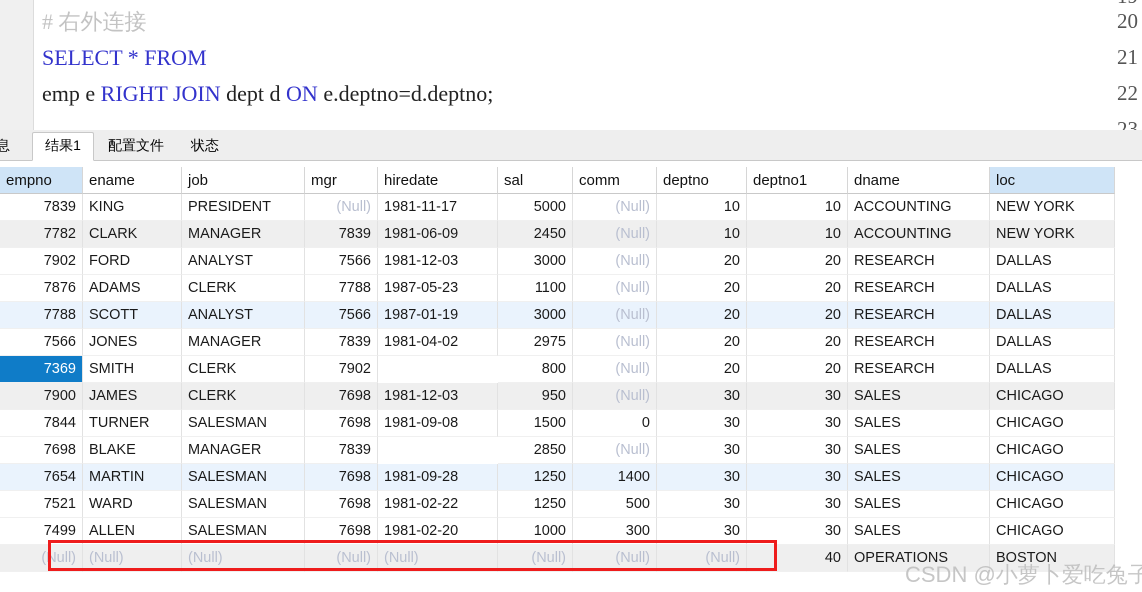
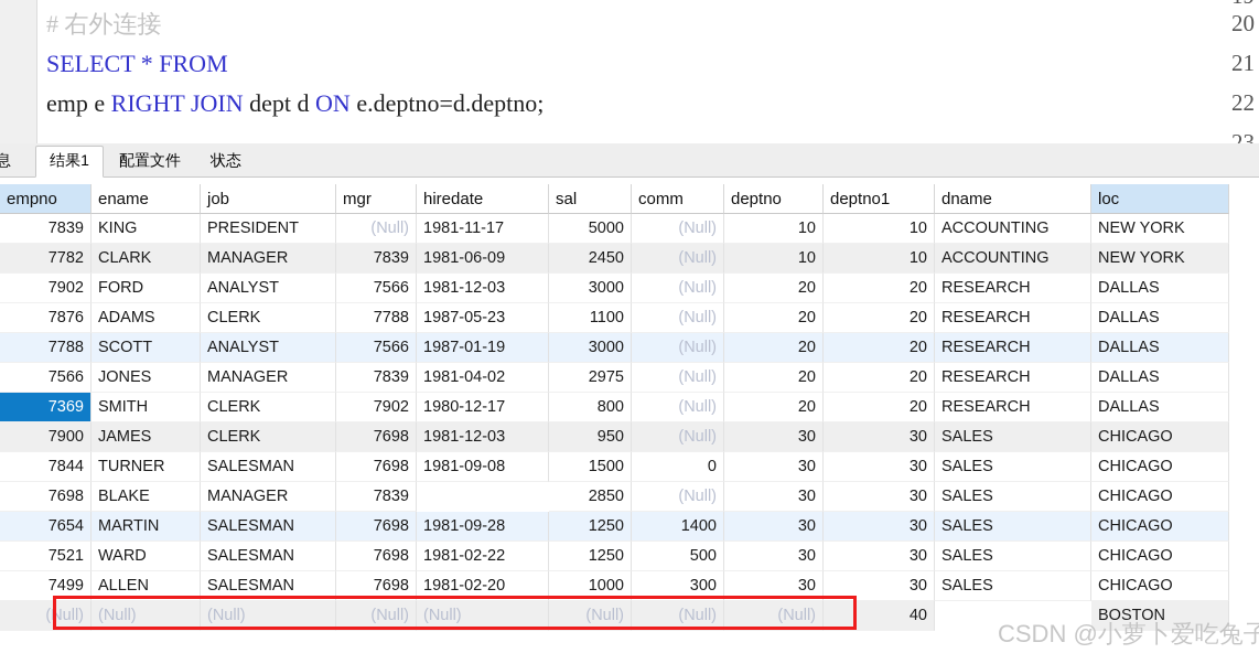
  20
  21
  22
  23
  # 右外连接
  SELECT * FROM
  emp e RIGHT JOIN dept d ON e.deptno=d.deptno;
  息
  结果1
  配置文件
  状态
  empno
  ename
  job
  mgr
  hiredate
  sal
  comm
  deptno
  deptno1
  dname
  loc
  7839
  KING
  PRESIDENT
  (Null)
  1981-11-17
  5000
  (Null)
  10
  10
  ACCOUNTING
  NEW YORK
  7782
  CLARK
  MANAGER
  7839
  1981-06-09
  2450
  (Null)
  10
  10
  ACCOUNTING
  NEW YORK
  7902
  FORD
  ANALYST
  7566
  1981-12-03
  3000
  (Null)
  20
  20
  RESEARCH
  DALLAS
  7876
  ADAMS
  CLERK
  7788
  1987-05-23
  1100
  (Null)
  20
  20
  RESEARCH
  DALLAS
  7788
  SCOTT
  ANALYST
  7566
  1987-01-19
  3000
  (Null)
  20
  20
  RESEARCH
  DALLAS
  7566
  JONES
  MANAGER
  7839
  1981-04-02
  2975
  (Null)
  20
  20
  RESEARCH
  DALLAS
  7369
  SMITH
  CLERK
  7902
+ 1980-12-17
  800
  (Null)
  20
  20
  RESEARCH
  DALLAS
  7900
  JAMES
  CLERK
  7698
  1981-12-03
  950
  (Null)
  30
  30
  SALES
  CHICAGO
  7844
  TURNER
  SALESMAN
  7698
  1981-09-08
  1500
  0
  30
  30
  SALES
  CHICAGO
  7698
  BLAKE
  MANAGER
  7839
  2850
  (Null)
  30
  30
  SALES
  CHICAGO
  7654
  MARTIN
  SALESMAN
  7698
  1981-09-28
  1250
  1400
  30
  30
  SALES
  CHICAGO
  7521
  WARD
  SALESMAN
  7698
  1981-02-22
  1250
  500
  30
  30
  SALES
  CHICAGO
  7499
  ALLEN
  SALESMAN
  7698
  1981-02-20
  1000
  300
  30
  30
  SALES
  CHICAGO
  (Null)
  (Null)
  (Null)
  (Null)
  (Null)
  (Null)
  (Null)
  (Null)
  40
- OPERATIONS
  BOSTON
  CSDN @小萝卜爱吃兔子
